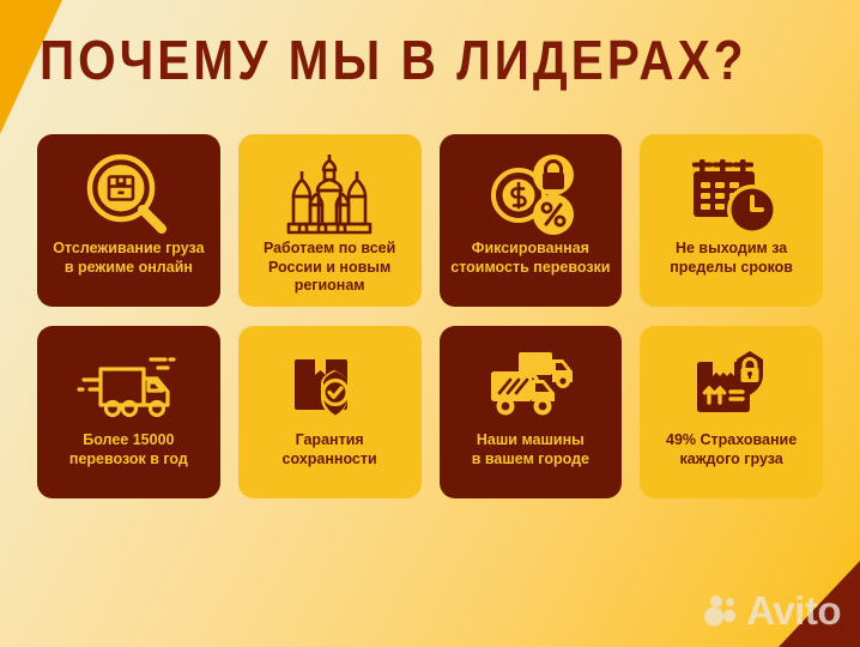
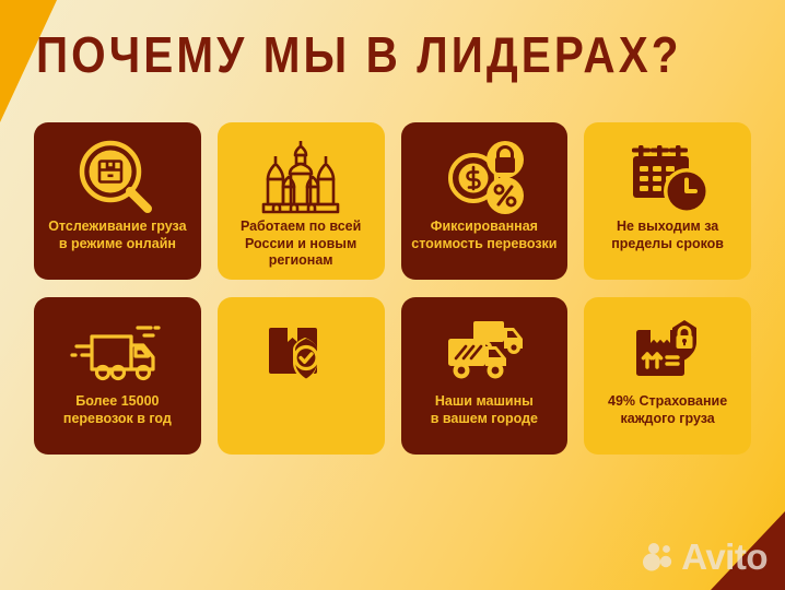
  ПОЧЕМУ МЫ В ЛИДЕРАХ?
  Отслеживание груза
  в режиме онлайн
  Работаем по всей
  России и новым
  регионам
  Фиксированная
  стоимость перевозки
  Не выходим за
  пределы сроков
  Более 15000
  перевозок в год
- Гарантия
- сохранности
  Наши машины
  в вашем городе
  49% Страхование
  каждого груза
  Avito
